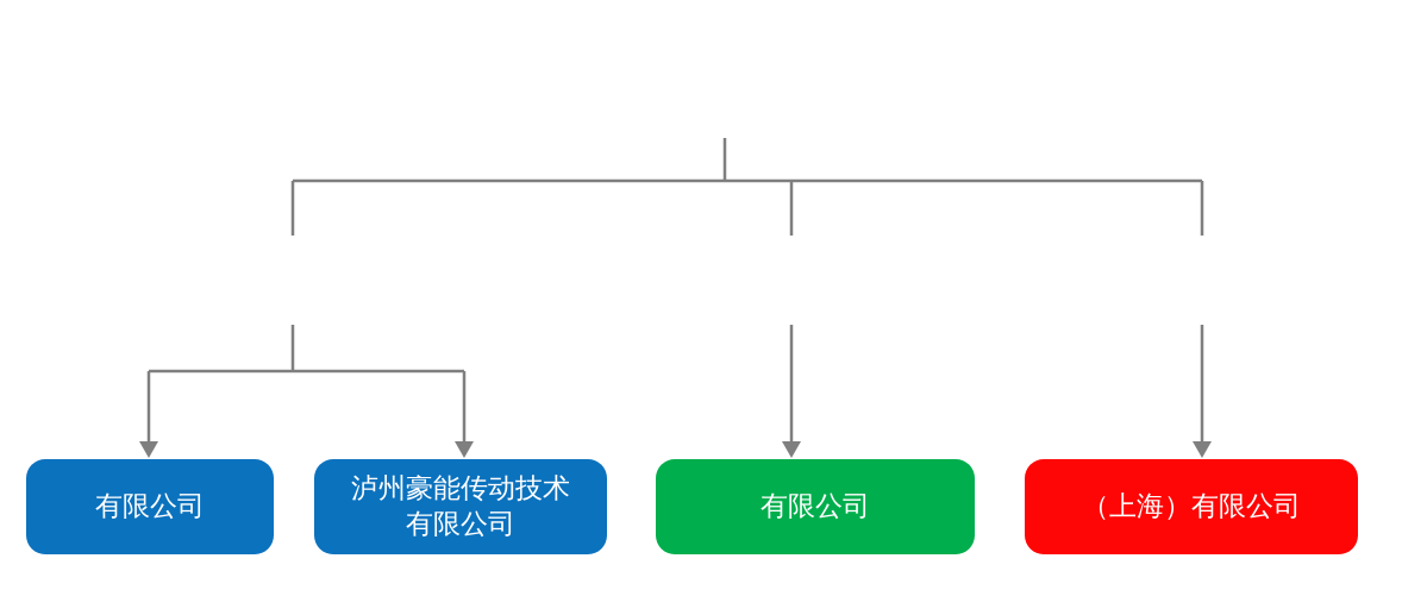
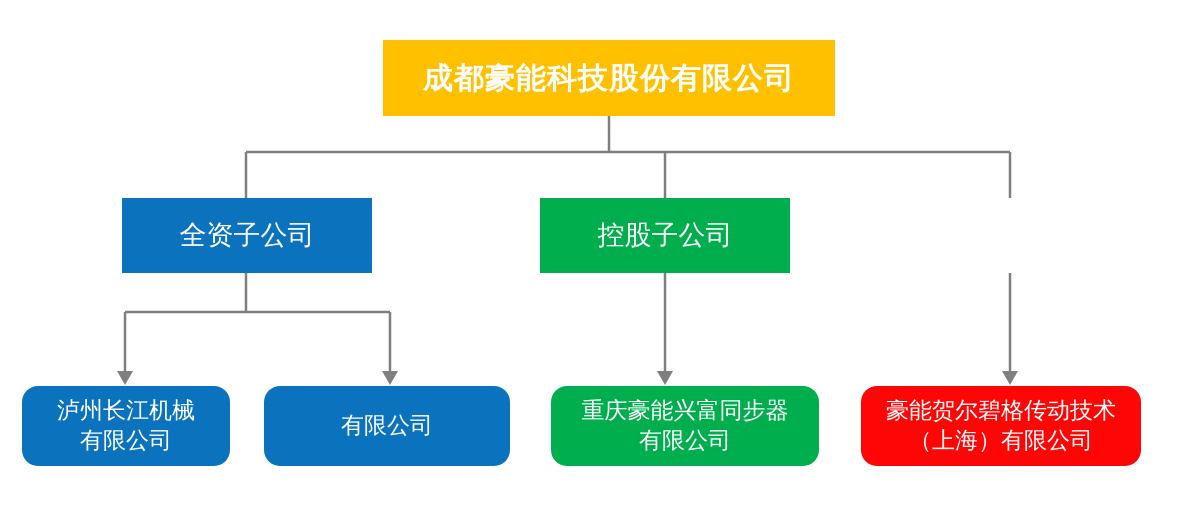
+ 成都豪能科技股份有限公司
+ 全资子公司
+ 控股子公司
+ 泸州长江机械
  有限公司
- 泸州豪能传动技术
  有限公司
+ 重庆豪能兴富同步器
  有限公司
+ 豪能贺尔碧格传动技术
  （上海）有限公司
